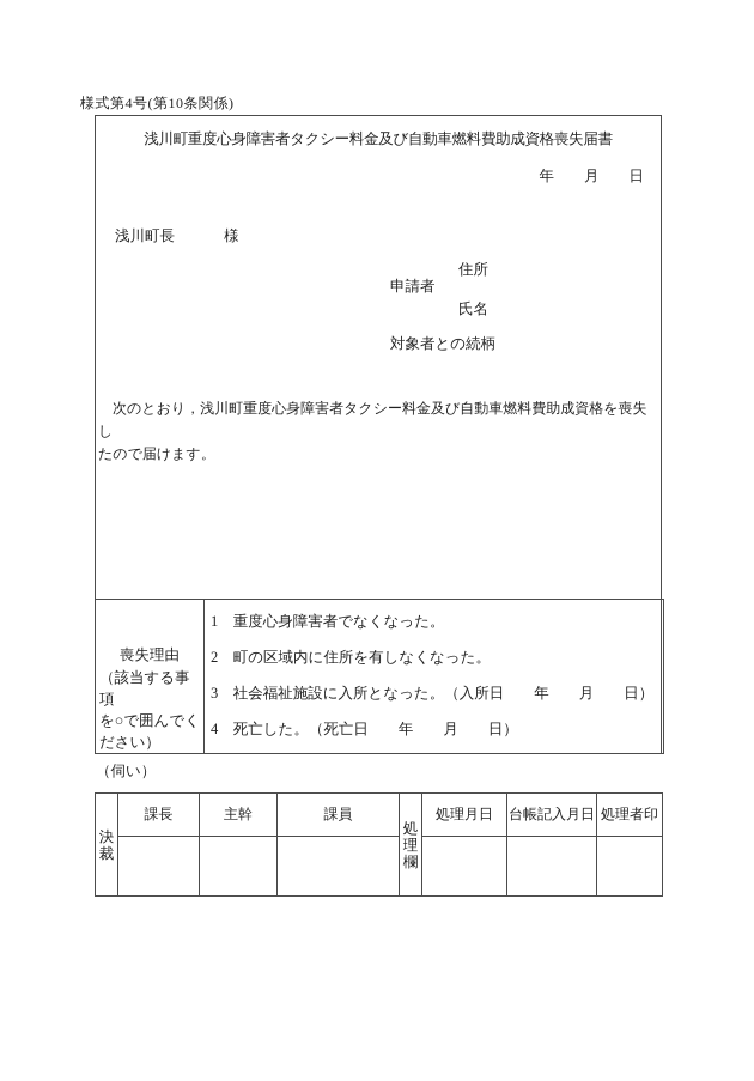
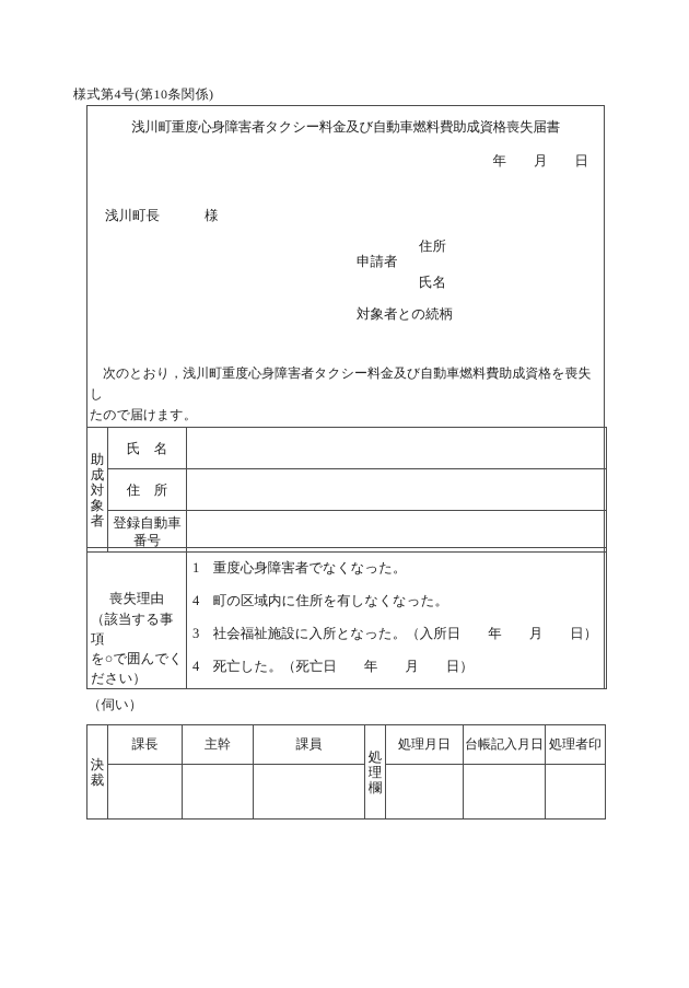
  様式第4号(第10条関係)
  浅川町重度心身障害者タクシー料金及び自動車燃料費助成資格喪失届書
  年 月 日
  浅川町長 様
  住所
  申請者
  氏名
  対象者との続柄
  次のとおり，浅川町重度心身障害者タクシー料金及び自動車燃料費助成資格を喪失し
  たので届けます。
+ 助成対象者	氏 名
+ 住 所
+ 登録自動車 番号
- 喪失理由 （該当する事項 を○で囲んでく ださい）	1 重度心身障害者でなくなった。 2 町の区域内に住所を有しなくなった。 3 社会福祉施設に入所となった。（入所日 年 月 日） 4 死亡した。（死亡日 年 月 日）
+ 喪失理由 （該当する事項 を○で囲んでく ださい）	1 重度心身障害者でなくなった。 4 町の区域内に住所を有しなくなった。 3 社会福祉施設に入所となった。（入所日 年 月 日） 4 死亡した。（死亡日 年 月 日）
  （伺い）
  決裁	課長	主幹	課員	処理欄	処理月日	台帳記入月日	処理者印
